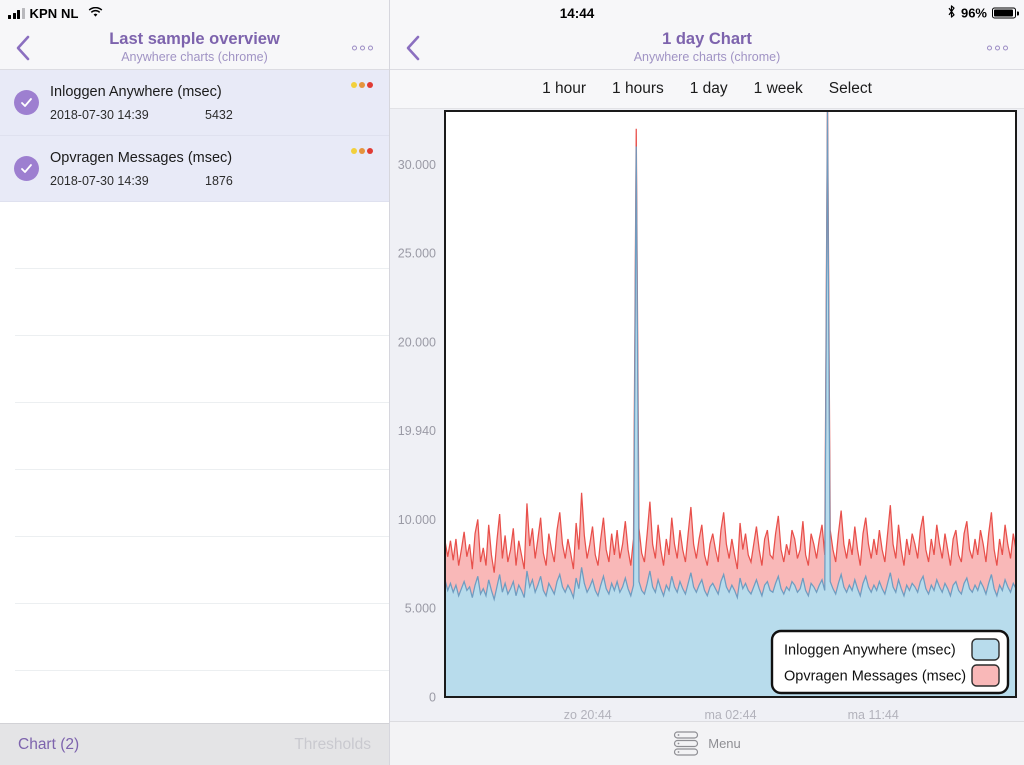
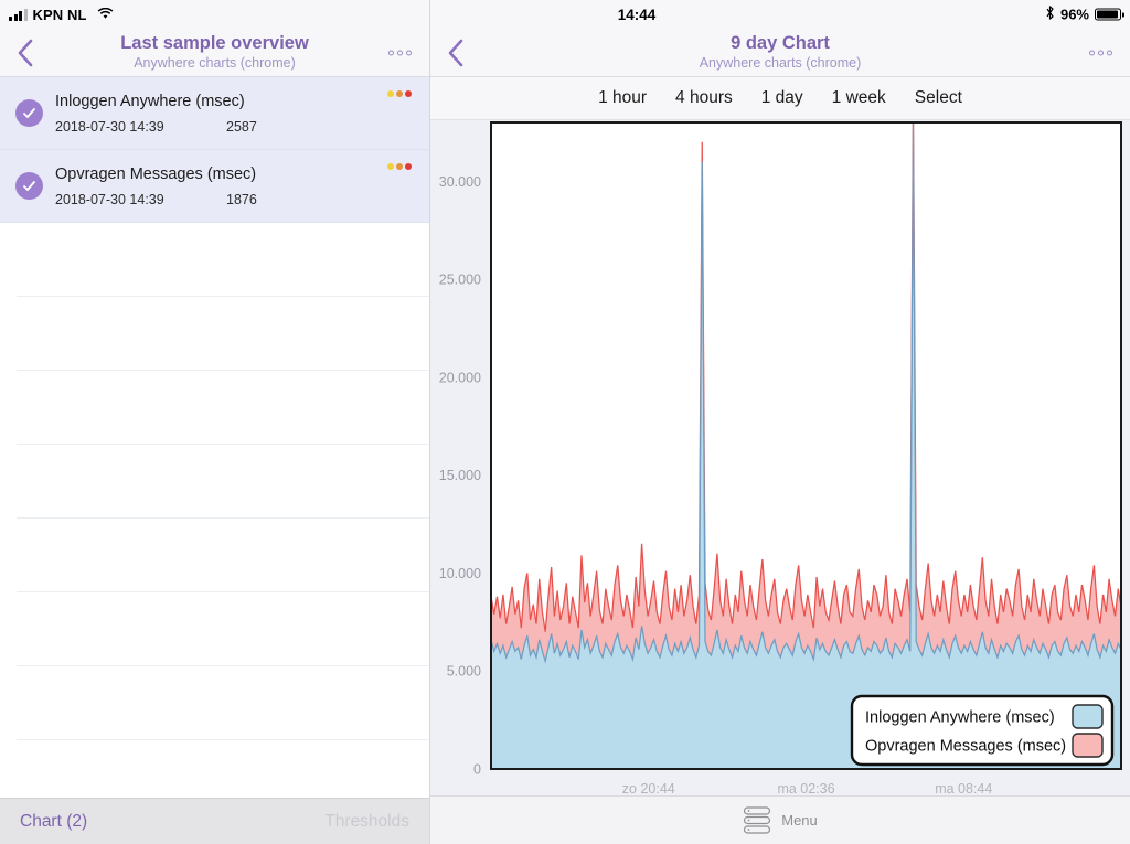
  KPN NL
  Last sample overview
  Anywhere charts (chrome)
  Inloggen Anywhere (msec)
  2018-07-30 14:39
- 5432
+ 2587
  Opvragen Messages (msec)
  2018-07-30 14:39
  1876
  Chart (2)
  Thresholds
  14:44
  96%
- 1 day Chart
+ 9 day Chart
  Anywhere charts (chrome)
  1 hour
- 1 hours
+ 4 hours
  1 day
  1 week
  Select
  0
  5.000
  10.000
- 19.940
+ 15.000
  20.000
  25.000
  30.000
  zo 20:44
- ma 02:44
+ ma 02:36
- ma 11:44
+ ma 08:44
  Inloggen Anywhere (msec)
  Opvragen Messages (msec)
  Menu
